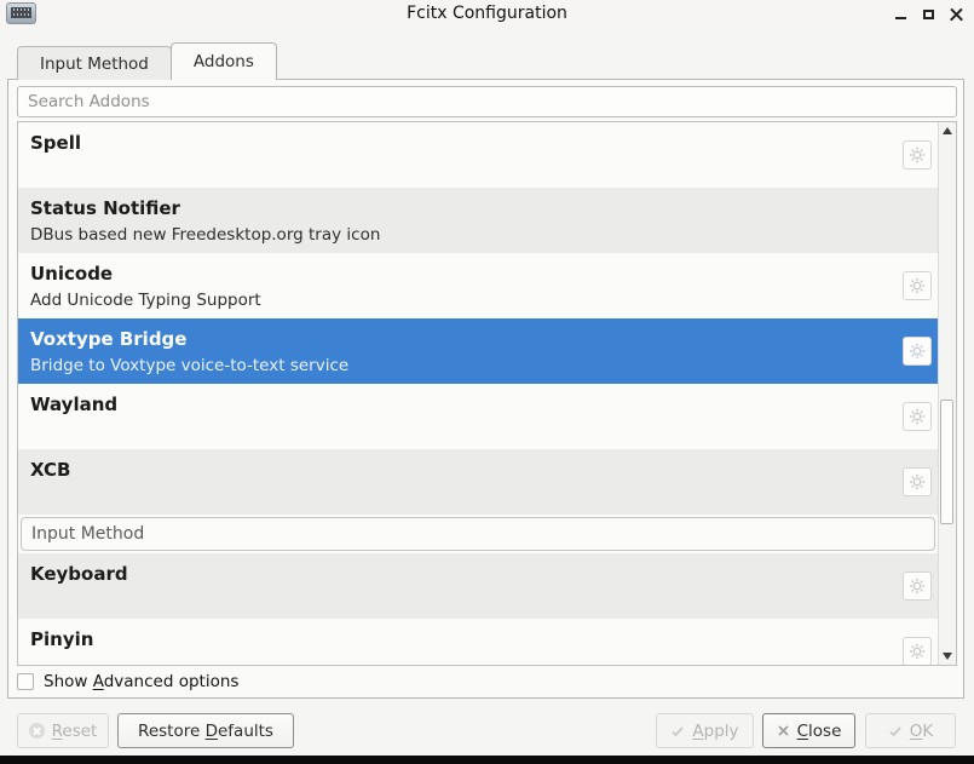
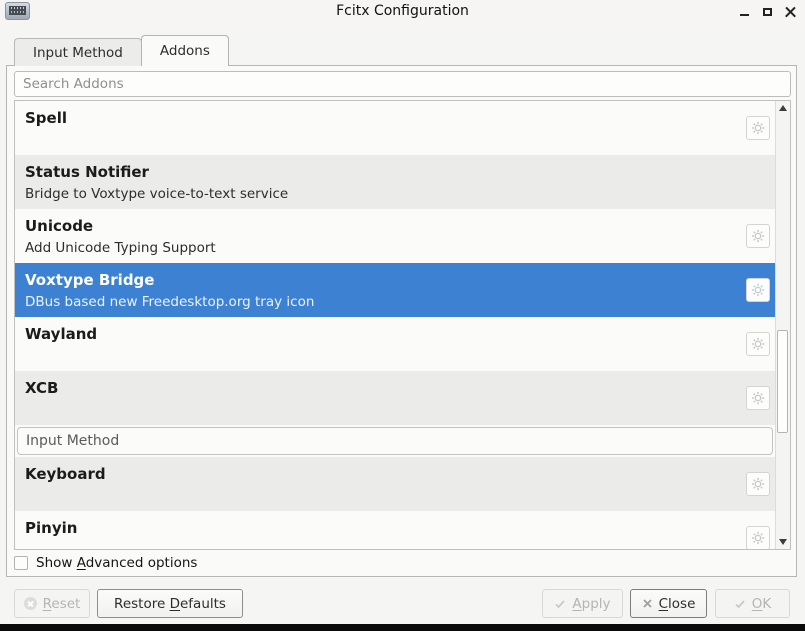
  Fcitx Configuration
  Input Method
  Addons
  Search Addons
  Spell
  Status Notifier
- DBus based new Freedesktop.org tray icon
+ Bridge to Voxtype voice-to-text service
  Unicode
  Add Unicode Typing Support
  Voxtype Bridge
- Bridge to Voxtype voice-to-text service
+ DBus based new Freedesktop.org tray icon
  Wayland
  XCB
  Input Method
  Keyboard
  Pinyin
  Show Advanced options
  Reset
  Restore Defaults
  Apply
  Close
  OK
